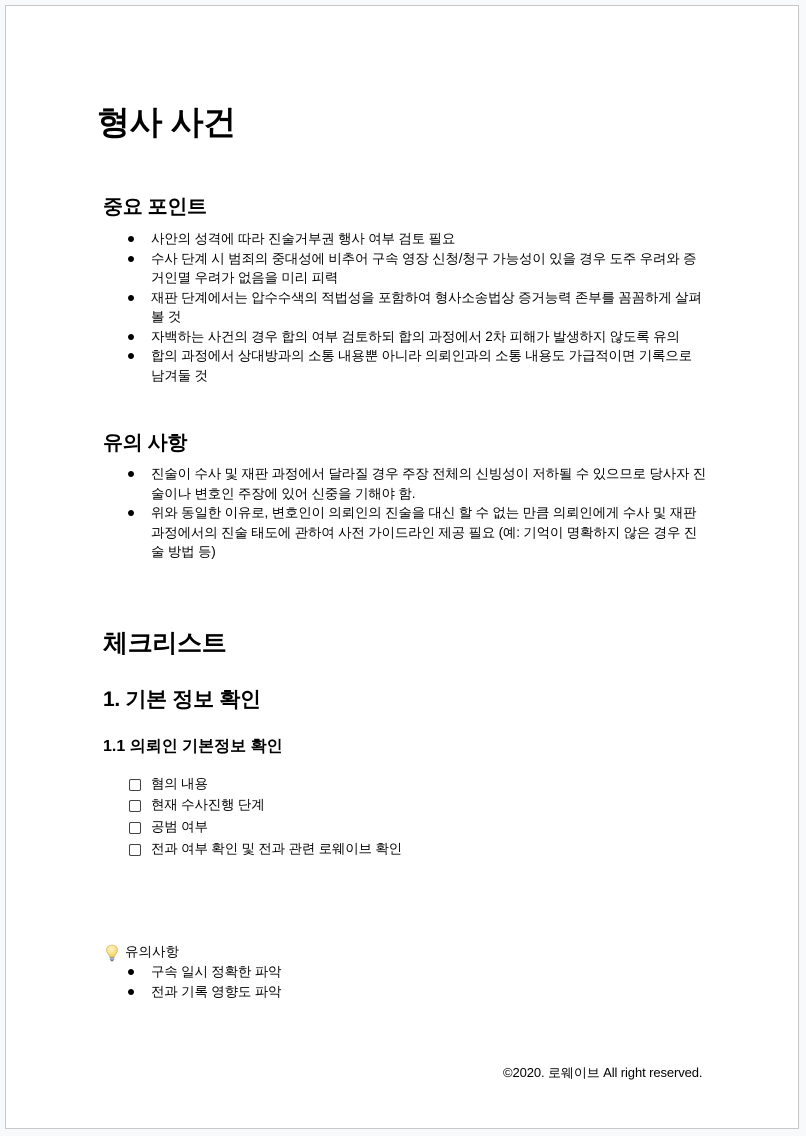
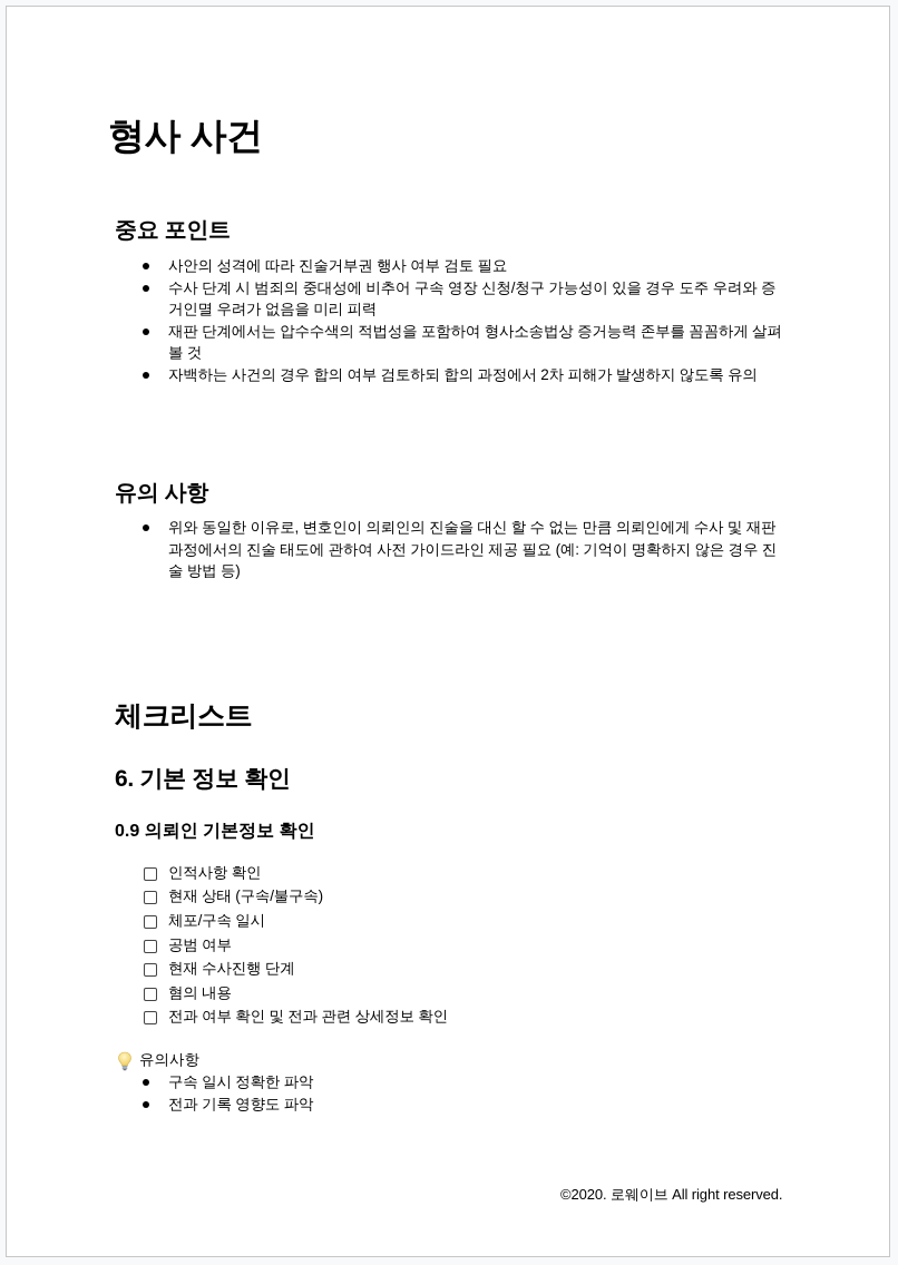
  형사 사건
  중요 포인트
  사안의 성격에 따라 진술거부권 행사 여부 검토 필요
  수사 단계 시 범죄의 중대성에 비추어 구속 영장 신청/청구 가능성이 있을 경우 도주 우려와 증거인멸 우려가 없음을 미리 피력
  재판 단계에서는 압수수색의 적법성을 포함하여 형사소송법상 증거능력 존부를 꼼꼼하게 살펴볼 것
  자백하는 사건의 경우 합의 여부 검토하되 합의 과정에서 2차 피해가 발생하지 않도록 유의
- 합의 과정에서 상대방과의 소통 내용뿐 아니라 의뢰인과의 소통 내용도 가급적이면 기록으로 남겨둘 것
  유의 사항
- 진술이 수사 및 재판 과정에서 달라질 경우 주장 전체의 신빙성이 저하될 수 있으므로 당사자 진술이나 변호인 주장에 있어 신중을 기해야 함.
  위와 동일한 이유로, 변호인이 의뢰인의 진술을 대신 할 수 없는 만큼 의뢰인에게 수사 및 재판 과정에서의 진술 태도에 관하여 사전 가이드라인 제공 필요 (예: 기억이 명확하지 않은 경우 진술 방법 등)
  체크리스트
- 1. 기본 정보 확인
+ 6. 기본 정보 확인
- 1.1 의뢰인 기본정보 확인
+ 0.9 의뢰인 기본정보 확인
+ 인적사항 확인
+ 현재 상태 (구속/불구속)
+ 체포/구속 일시
- 혐의 내용
+ 공범 여부
  현재 수사진행 단계
- 공범 여부
+ 혐의 내용
- 전과 여부 확인 및 전과 관련 로웨이브 확인
+ 전과 여부 확인 및 전과 관련 상세정보 확인
  유의사항
  구속 일시 정확한 파악
  전과 기록 영향도 파악
  ©2020. 로웨이브 All right reserved.
